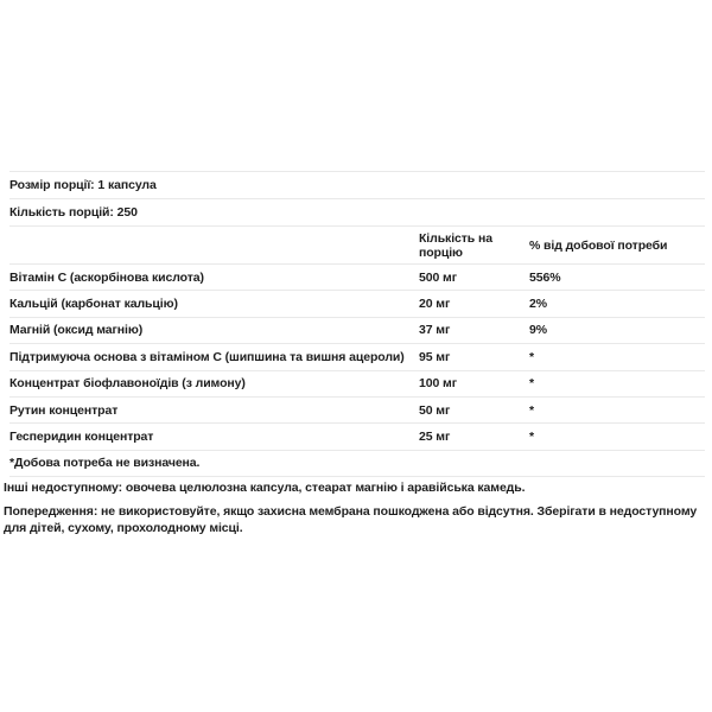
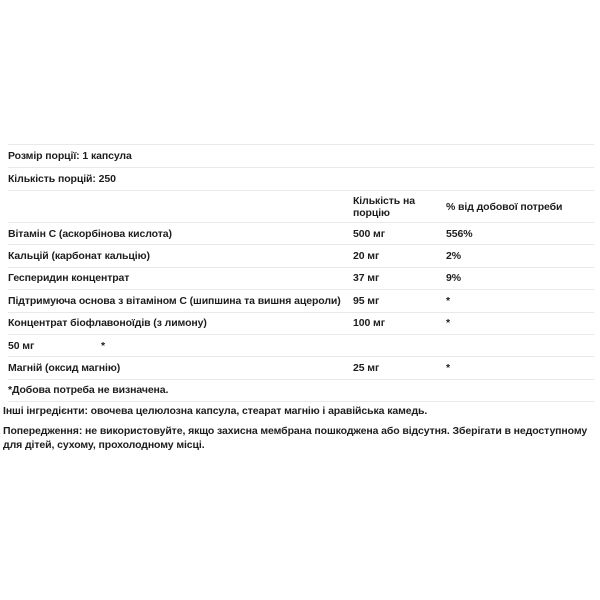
  Розмір порції: 1 капсула
  Кількість порцій: 250
  Кількість на порцію
  % від добової потреби
  Вітамін C (аскорбінова кислота)
  500 мг
  556%
  Кальцій (карбонат кальцію)
  20 мг
  2%
- Магній (оксид магнію)
+ Гесперидин концентрат
  37 мг
  9%
  Підтримуюча основа з вітаміном C (шипшина та вишня ацероли)
  95 мг
  *
  Концентрат біофлавоноїдів (з лимону)
  100 мг
  *
- Рутин концентрат
  50 мг
  *
- Гесперидин концентрат
+ Магній (оксид магнію)
  25 мг
  *
  *Добова потреба не визначена.
- Інші недоступному: овочева целюлозна капсула, стеарат магнію і аравійська камедь.
+ Інші інгредієнти: овочева целюлозна капсула, стеарат магнію і аравійська камедь.
  Попередження: не використовуйте, якщо захисна мембрана пошкоджена або відсутня. Зберігати в недоступному для дітей, сухому, прохолодному місці.
